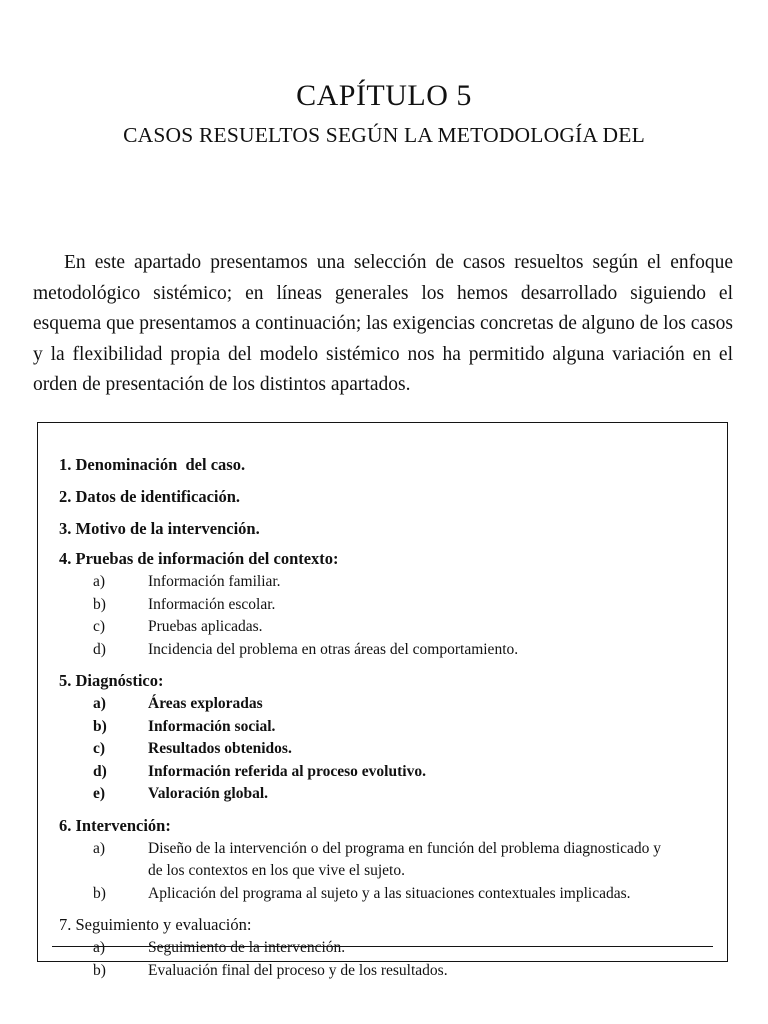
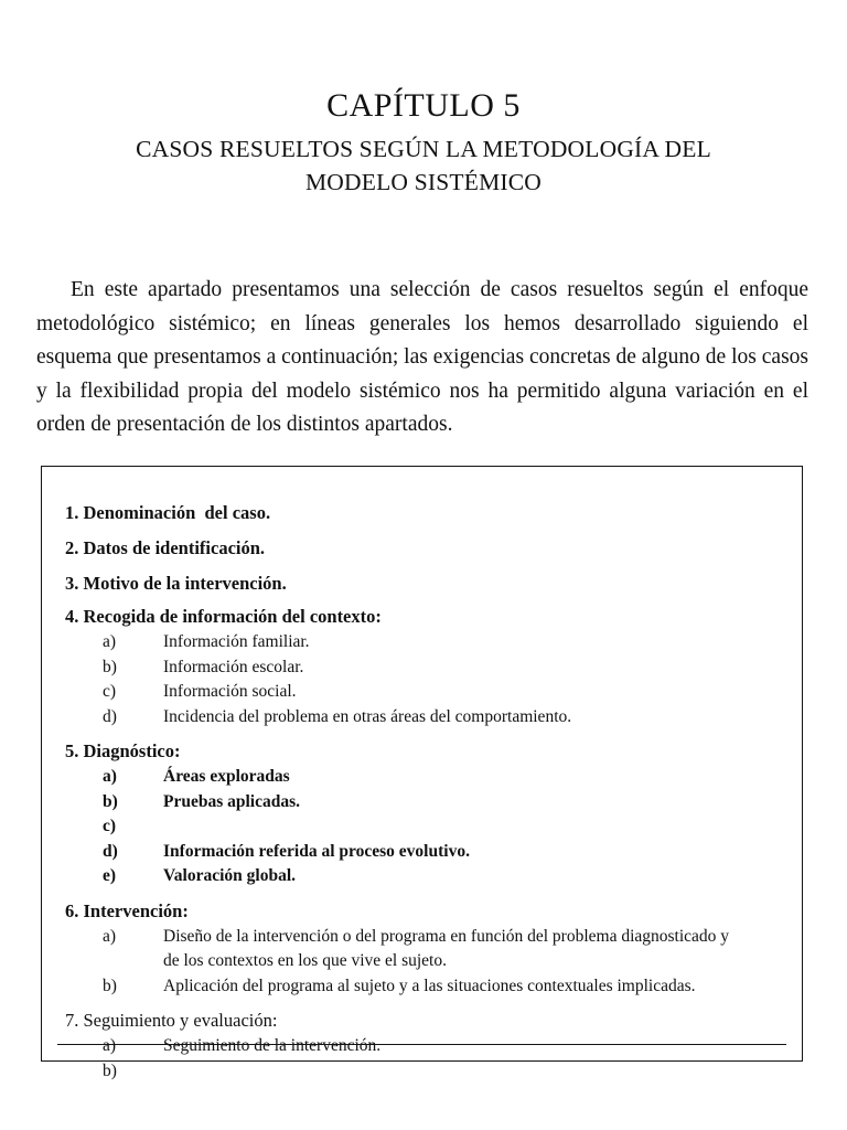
  CAPÍTULO 5
  CASOS RESUELTOS SEGÚN LA METODOLOGÍA DEL
+ MODELO SISTÉMICO
  En este apartado presentamos una selección de casos resueltos según el enfoque metodológico sistémico; en líneas generales los hemos desarrollado siguiendo el esquema que presentamos a continuación; las exigencias concretas de alguno de los casos y la flexibilidad propia del modelo sistémico nos ha permitido alguna variación en el orden de presentación de los distintos apartados.
  1. Denominación del caso.
  2. Datos de identificación.
  3. Motivo de la intervención.
- 4. Pruebas de información del contexto:
+ 4. Recogida de información del contexto:
  a)
  Información familiar.
  b)
  Información escolar.
  c)
- Pruebas aplicadas.
+ Información social.
  d)
  Incidencia del problema en otras áreas del comportamiento.
  5. Diagnóstico:
  a)
  Áreas exploradas
  b)
- Información social.
+ Pruebas aplicadas.
  c)
- Resultados obtenidos.
  d)
  Información referida al proceso evolutivo.
  e)
  Valoración global.
  6. Intervención:
  a)
  Diseño de la intervención o del programa en función del problema diagnosticado y
  de los contextos en los que vive el sujeto.
  b)
  Aplicación del programa al sujeto y a las situaciones contextuales implicadas.
  7. Seguimiento y evaluación:
  a)
  Seguimiento de la intervención.
  b)
- Evaluación final del proceso y de los resultados.
